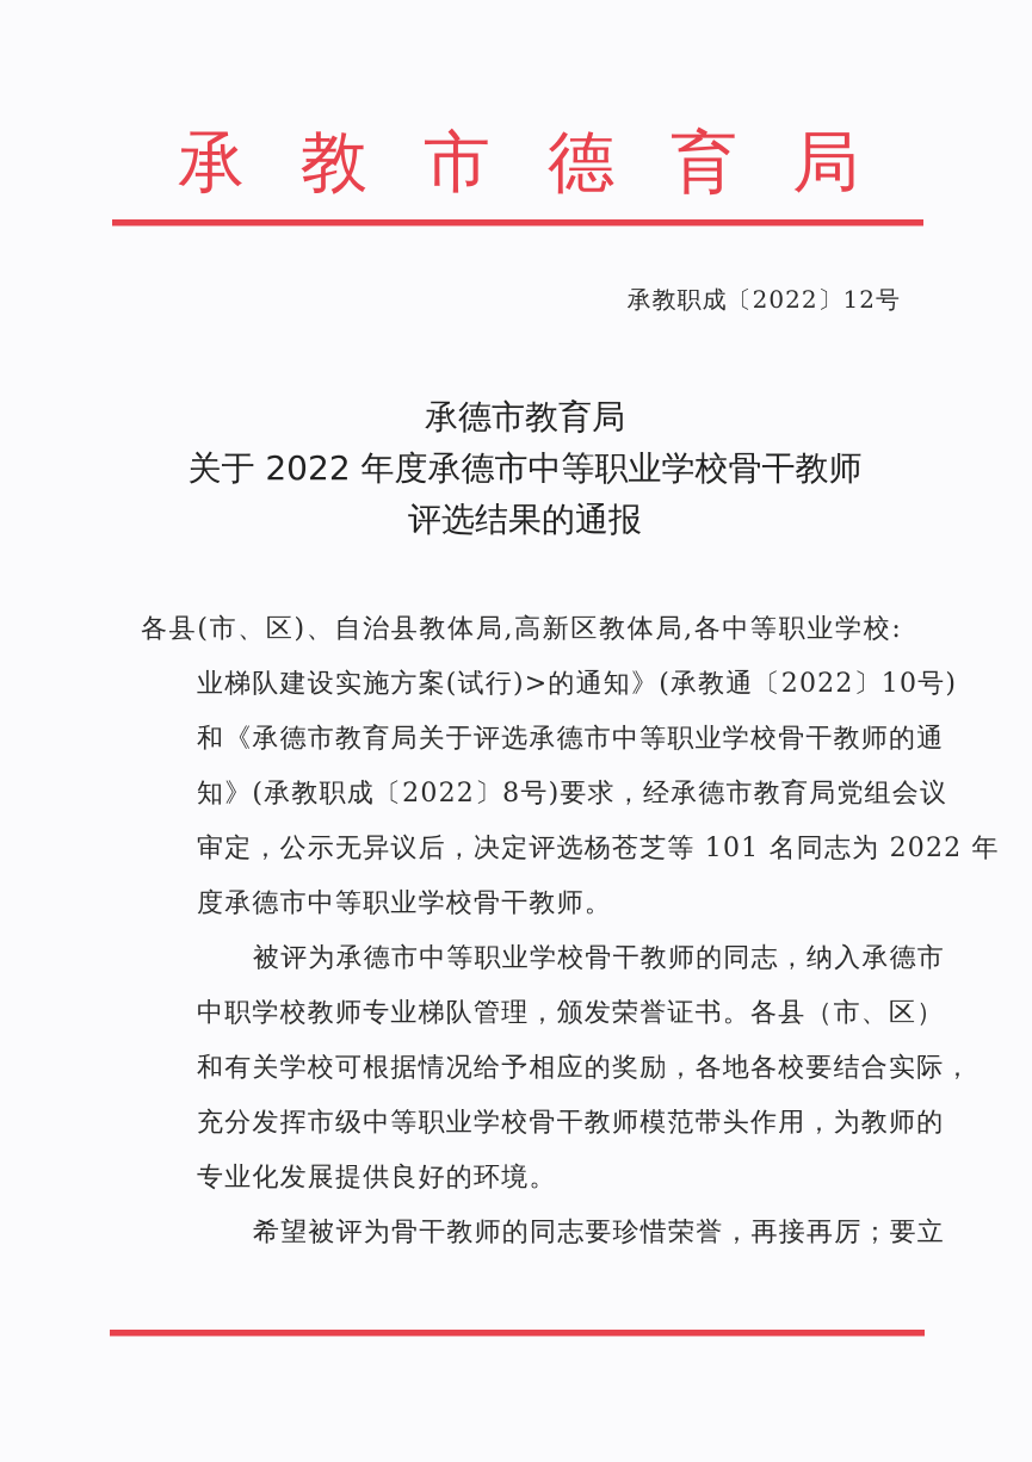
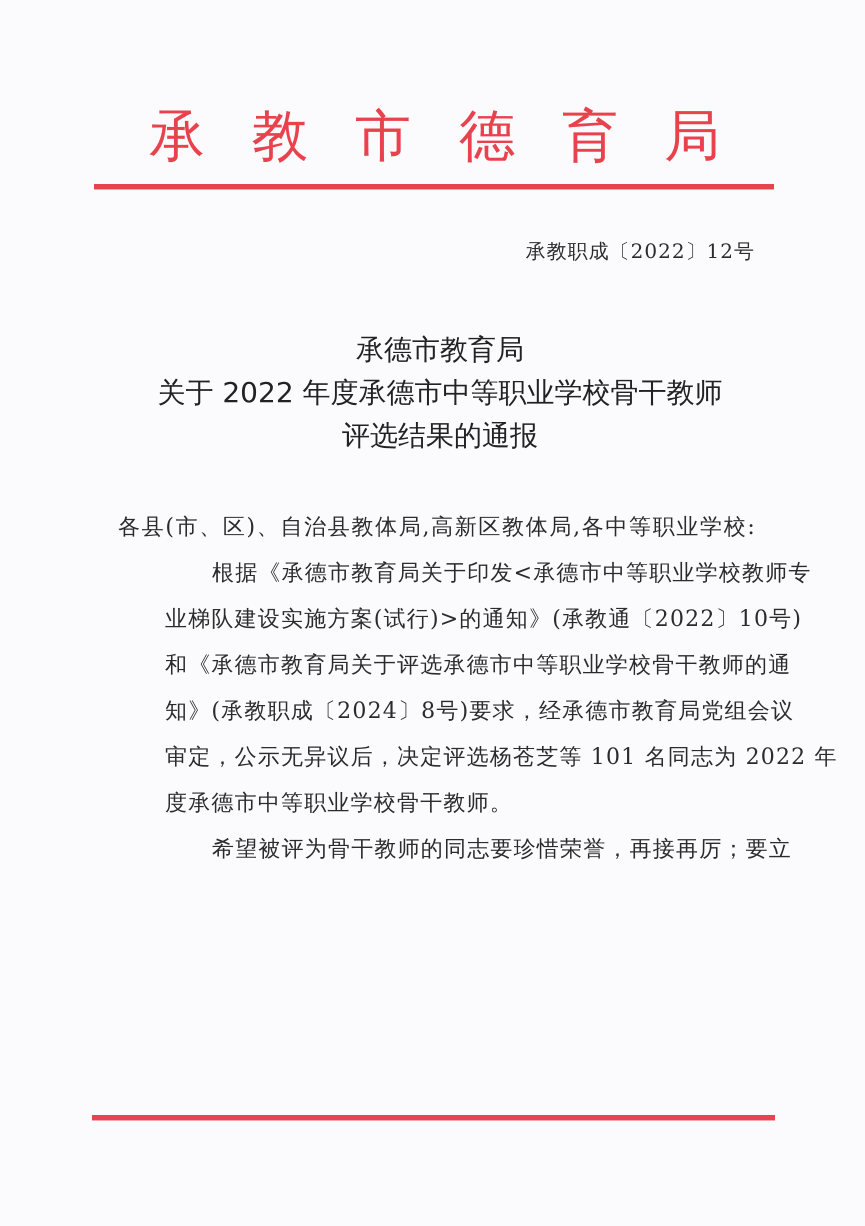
  承
  教
  市
  德
  育
  局
  承教职成〔2022〕12号
  承德市教育局
  关于 2022 年度承德市中等职业学校骨干教师
  评选结果的通报
  各县(市、区)、自治县教体局,高新区教体局,各中等职业学校:
+ 根据《承德市教育局关于印发<承德市中等职业学校教师专
  业梯队建设实施方案(试行)>的通知》(承教通〔2022〕10号)
  和《承德市教育局关于评选承德市中等职业学校骨干教师的通
- 知》(承教职成〔2022〕8号)要求，经承德市教育局党组会议
+ 知》(承教职成〔2024〕8号)要求，经承德市教育局党组会议
  审定，公示无异议后，决定评选杨苍芝等 101 名同志为 2022 年
  度承德市中等职业学校骨干教师。
- 被评为承德市中等职业学校骨干教师的同志，纳入承德市
- 中职学校教师专业梯队管理，颁发荣誉证书。各县（市、区）
- 和有关学校可根据情况给予相应的奖励，各地各校要结合实际，
- 充分发挥市级中等职业学校骨干教师模范带头作用，为教师的
- 专业化发展提供良好的环境。
  希望被评为骨干教师的同志要珍惜荣誉，再接再厉；要立
